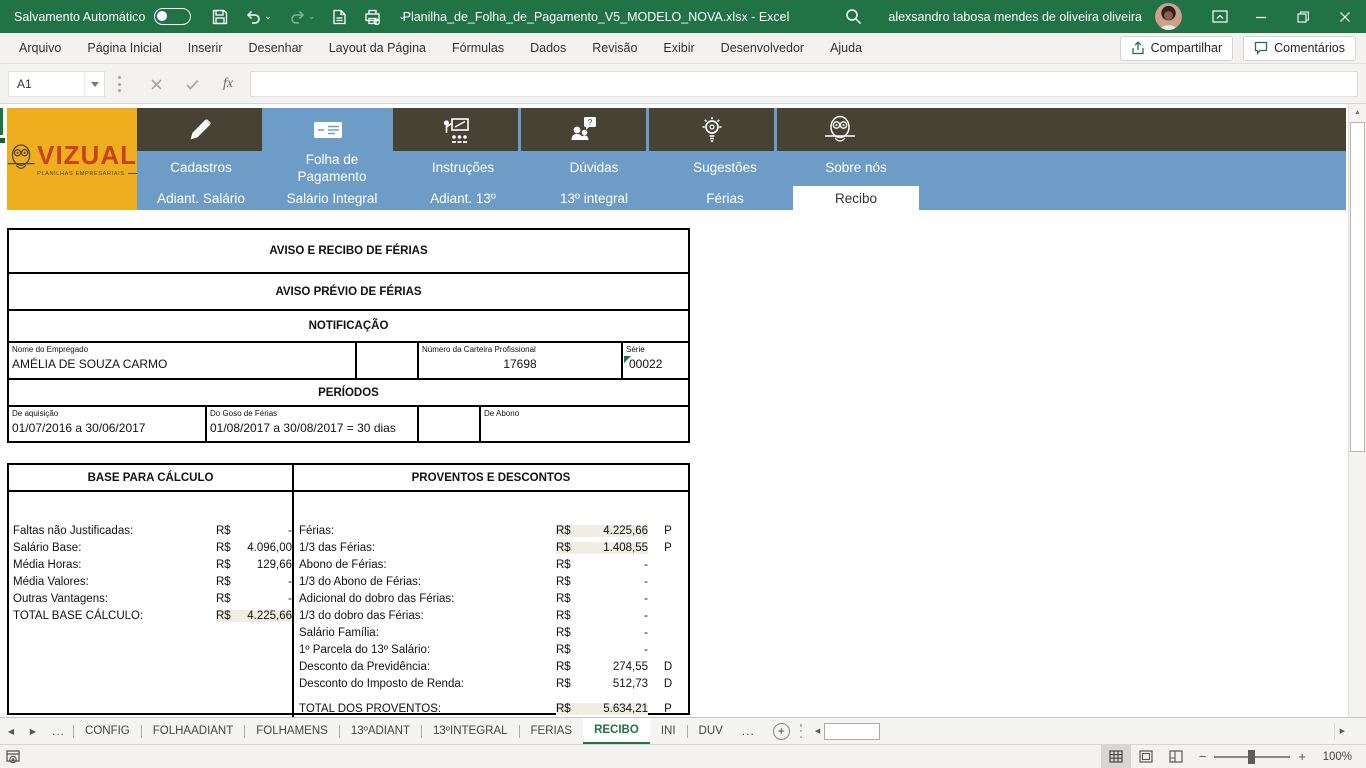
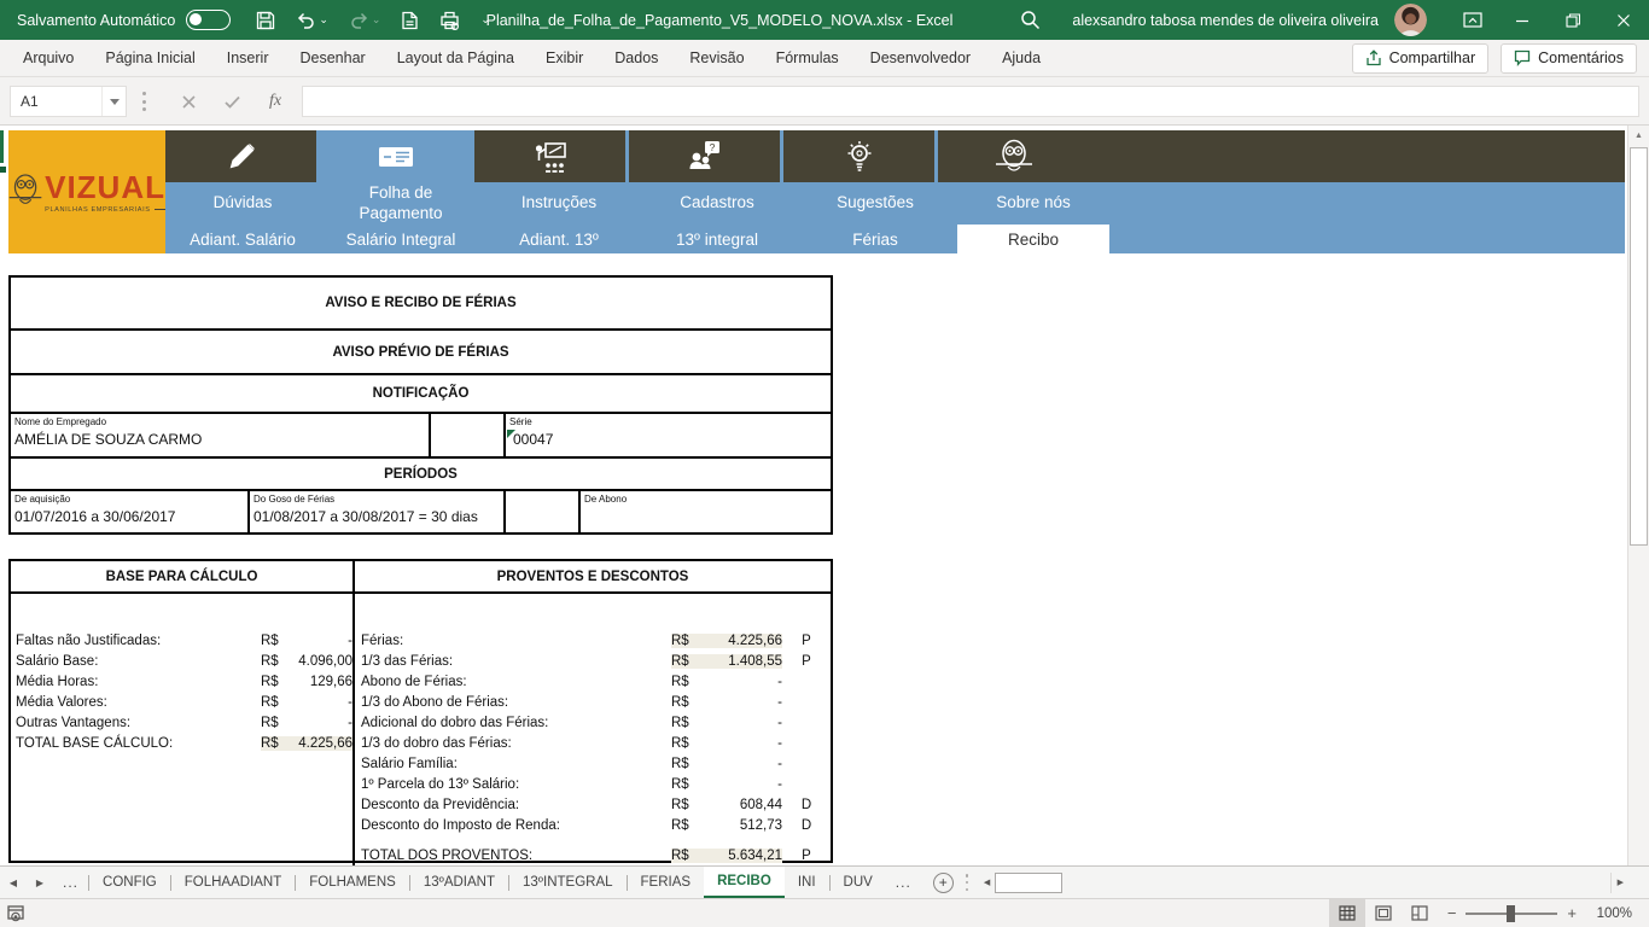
  Salvamento Automático
  ⌄
  ⌄
  ⌄
  Planilha_de_Folha_de_Pagamento_V5_MODELO_NOVA.xlsx - Excel
  alexsandro tabosa mendes de oliveira oliveira
  Arquivo
  Página Inicial
  Inserir
  Desenhar
  Layout da Página
- Fórmulas
+ Exibir
  Dados
  Revisão
- Exibir
+ Fórmulas
  Desenvolvedor
  Ajuda
  Compartilhar
  Comentários
  A1
  fx
  VIZUAL
  ?
- Cadastros
+ Dúvidas
  Adiant. Salário
  Folha de Pagamento
  Salário Integral
  Instruções
  Adiant. 13º
- Dúvidas
+ Cadastros
  13º integral
  Sugestões
  Férias
  Sobre nós
  Recibo
  AVISO E RECIBO DE FÉRIAS
  AVISO PRÉVIO DE FÉRIAS
  NOTIFICAÇÃO
  Nome do Empregado
  AMÉLIA DE SOUZA CARMO
- Número da Carteira Profissional
- 17698
  Série
- 00022
+ 00047
  PERÍODOS
  De aquisição
  01/07/2016 a 30/06/2017
  Do Goso de Férias
  01/08/2017 a 30/08/2017 = 30 dias
  De Abono
  BASE PARA CÁLCULO
  PROVENTOS E DESCONTOS
  Faltas não Justificadas:
  R$
  -
  Salário Base:
  R$
  4.096,00
  Média Horas:
  R$
  129,66
  Média Valores:
  R$
  -
  Outras Vantagens:
  R$
  -
  TOTAL BASE CÁLCULO:
  R$
  4.225,66
  Férias:
  R$
  4.225,66
  P
  1/3 das Férias:
  R$
  1.408,55
  P
  Abono de Férias:
  R$
  -
  1/3 do Abono de Férias:
  R$
  -
  Adicional do dobro das Férias:
  R$
  -
  1/3 do dobro das Férias:
  R$
  -
  Salário Família:
  R$
  -
  1º Parcela do 13º Salário:
  R$
  -
  Desconto da Previdência:
  R$
- 274,55
+ 608,44
  D
  Desconto do Imposto de Renda:
  R$
  512,73
  D
  TOTAL DOS PROVENTOS:
  R$
  5.634,21
  P
  ◀
  ▶
  ...
  CONFIG
  FOLHAADIANT
  FOLHAMENS
  13ºADIANT
  13ºINTEGRAL
  FERIAS
  RECIBO
  INI
  DUV
  ...
  +
  −
  +
  100%
